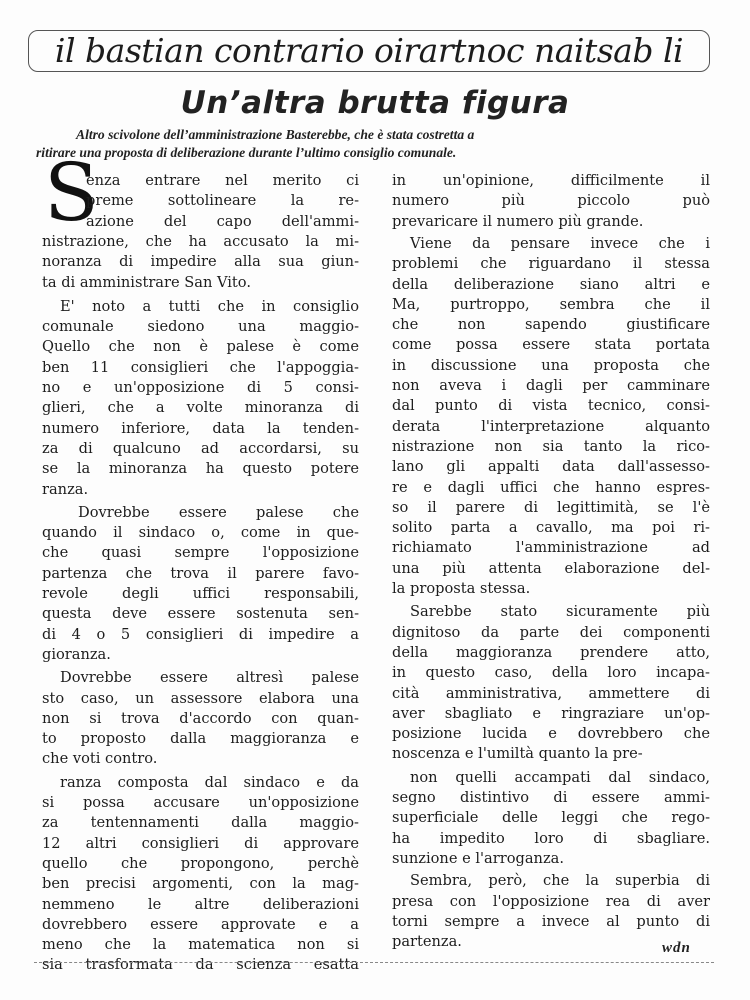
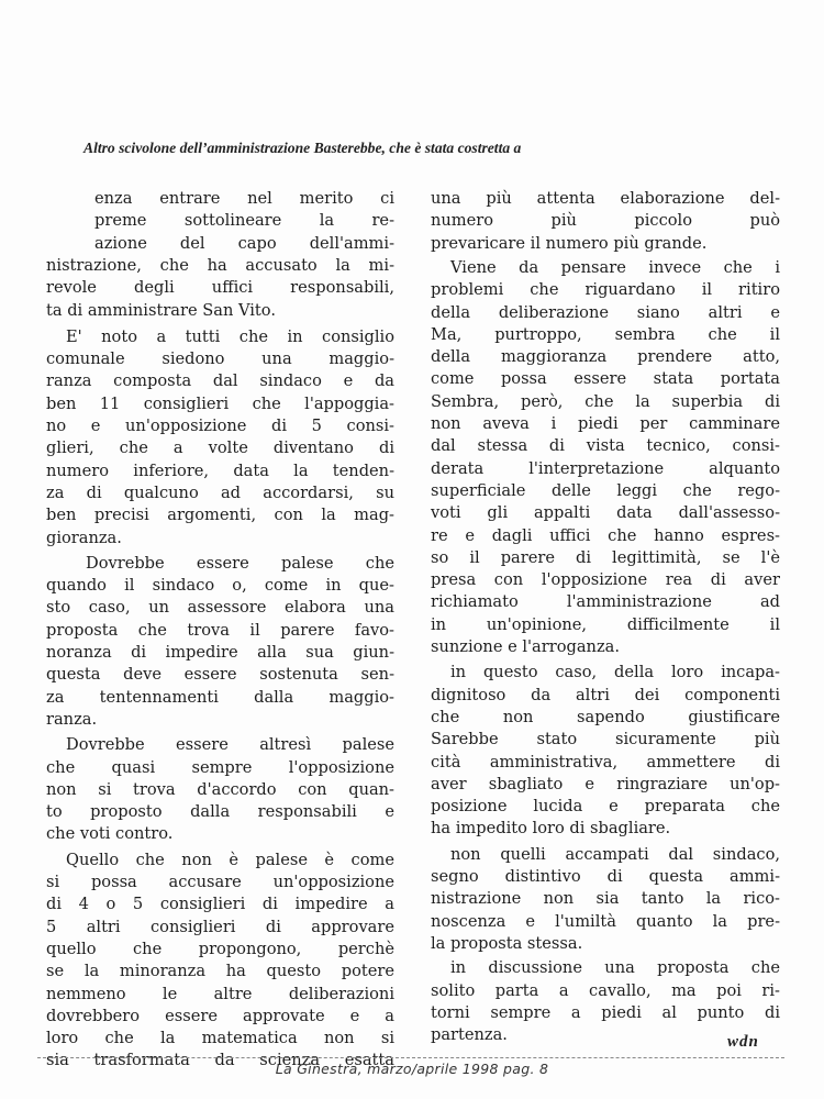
- il bastian contrario oirartnoc naitsab li
- Un’altra brutta figura
  Altro scivolone dell’amministrazione Basterebbe, che è stata costretta a
- ritirare una proposta di deliberazione durante l’ultimo consiglio comunale.
- S
  enza entrare nel merito ci
  preme sottolineare la re-
  azione del capo dell'ammi-
  nistrazione, che ha accusato la mi-
- noranza di impedire alla sua giun-
+ revole degli uffici responsabili,
  ta di amministrare San Vito.
  E' noto a tutti che in consiglio
  comunale siedono una maggio-
- Quello che non è palese è come
+ ranza composta dal sindaco e da
  ben 11 consiglieri che l'appoggia-
  no e un'opposizione di 5 consi-
- glieri, che a volte minoranza di
+ glieri, che a volte diventano di
  numero inferiore, data la tenden-
  za di qualcuno ad accordarsi, su
- se la minoranza ha questo potere
+ ben precisi argomenti, con la mag-
- ranza.
+ gioranza.
  Dovrebbe essere palese che
  quando il sindaco o, come in que-
- che quasi sempre l'opposizione
+ sto caso, un assessore elabora una
- partenza che trova il parere favo-
+ proposta che trova il parere favo-
- revole degli uffici responsabili,
+ noranza di impedire alla sua giun-
  questa deve essere sostenuta sen-
- di 4 o 5 consiglieri di impedire a
+ za tentennamenti dalla maggio-
- gioranza.
+ ranza.
  Dovrebbe essere altresì palese
- sto caso, un assessore elabora una
+ che quasi sempre l'opposizione
  non si trova d'accordo con quan-
- to proposto dalla maggioranza e
+ to proposto dalla responsabili e
  che voti contro.
- ranza composta dal sindaco e da
+ Quello che non è palese è come
  si possa accusare un'opposizione
- za tentennamenti dalla maggio-
+ di 4 o 5 consiglieri di impedire a
- 12 altri consiglieri di approvare
+ 5 altri consiglieri di approvare
  quello che propongono, perchè
- ben precisi argomenti, con la mag-
+ se la minoranza ha questo potere
  nemmeno le altre deliberazioni
  dovrebbero essere approvate e a
- meno che la matematica non si
+ loro che la matematica non si
  sia trasformata da scienza esatta
- in un'opinione, difficilmente il
+ una più attenta elaborazione del-
  numero più piccolo può
  prevaricare il numero più grande.
  Viene da pensare invece che i
- problemi che riguardano il stessa
+ problemi che riguardano il ritiro
  della deliberazione siano altri e
  Ma, purtroppo, sembra che il
- che non sapendo giustificare
+ della maggioranza prendere atto,
  come possa essere stata portata
- in discussione una proposta che
+ Sembra, però, che la superbia di
- non aveva i dagli per camminare
+ non aveva i piedi per camminare
- dal punto di vista tecnico, consi-
+ dal stessa di vista tecnico, consi-
  derata l'interpretazione alquanto
- nistrazione non sia tanto la rico-
+ superficiale delle leggi che rego-
- lano gli appalti data dall'assesso-
+ voti gli appalti data dall'assesso-
  re e dagli uffici che hanno espres-
  so il parere di legittimità, se l'è
- solito parta a cavallo, ma poi ri-
+ presa con l'opposizione rea di aver
  richiamato l'amministrazione ad
- una più attenta elaborazione del-
+ in un'opinione, difficilmente il
- la proposta stessa.
+ sunzione e l'arroganza.
- Sarebbe stato sicuramente più
+ in questo caso, della loro incapa-
- dignitoso da parte dei componenti
+ dignitoso da altri dei componenti
- della maggioranza prendere atto,
+ che non sapendo giustificare
- in questo caso, della loro incapa-
+ Sarebbe stato sicuramente più
  cità amministrativa, ammettere di
  aver sbagliato e ringraziare un'op-
- posizione lucida e dovrebbero che
+ posizione lucida e preparata che
- noscenza e l'umiltà quanto la pre-
+ ha impedito loro di sbagliare.
  non quelli accampati dal sindaco,
- segno distintivo di essere ammi-
+ segno distintivo di questa ammi-
- superficiale delle leggi che rego-
+ nistrazione non sia tanto la rico-
- ha impedito loro di sbagliare.
+ noscenza e l'umiltà quanto la pre-
- sunzione e l'arroganza.
+ la proposta stessa.
- Sembra, però, che la superbia di
+ in discussione una proposta che
- presa con l'opposizione rea di aver
+ solito parta a cavallo, ma poi ri-
- torni sempre a invece al punto di
+ torni sempre a piedi al punto di
  partenza.
  wdn
+ La Ginestra, marzo/aprile 1998 pag. 8
